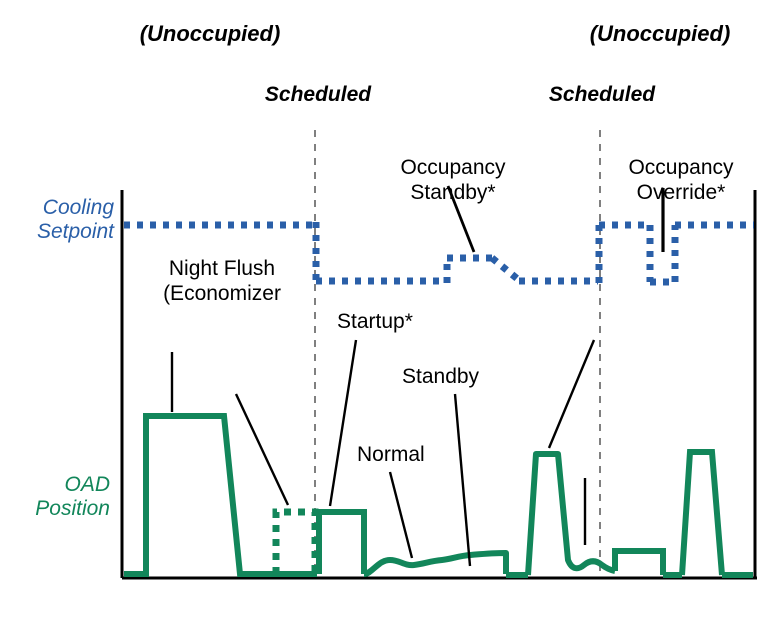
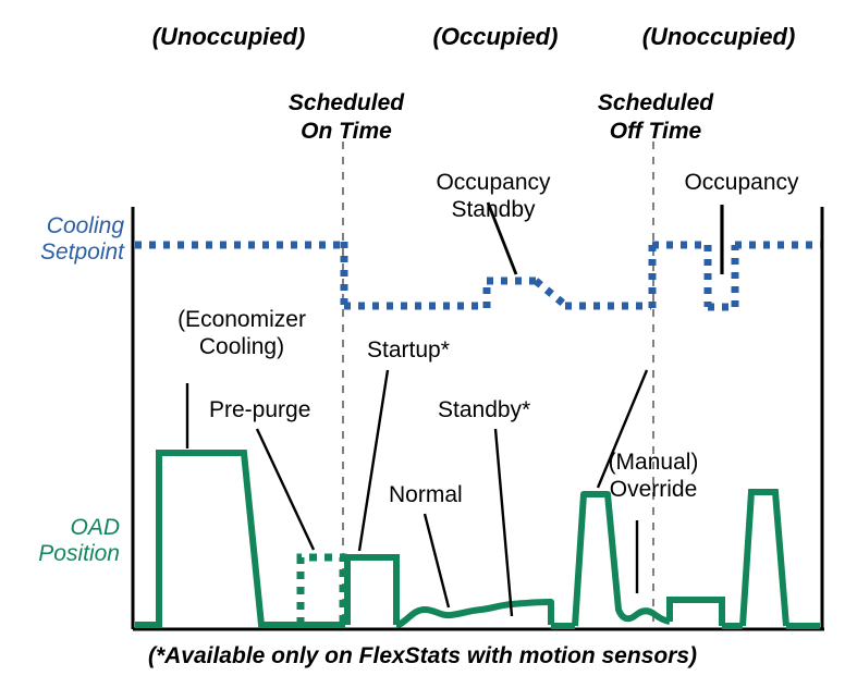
  (Unoccupied)
+ (Occupied)
  (Unoccupied)
  Scheduled
+ On Time
  Scheduled
+ Off Time
  Cooling
  Setpoint
  OAD
  Position
  Occupancy
- Standby*
+ Standby
  Occupancy
- Override*
- Night Flush
  (Economizer
+ Cooling)
+ Pre-purge
  Startup*
  Normal
- Standby
+ Standby*
+ (Manual)
+ Override
+ (*Available only on FlexStats with motion sensors)
